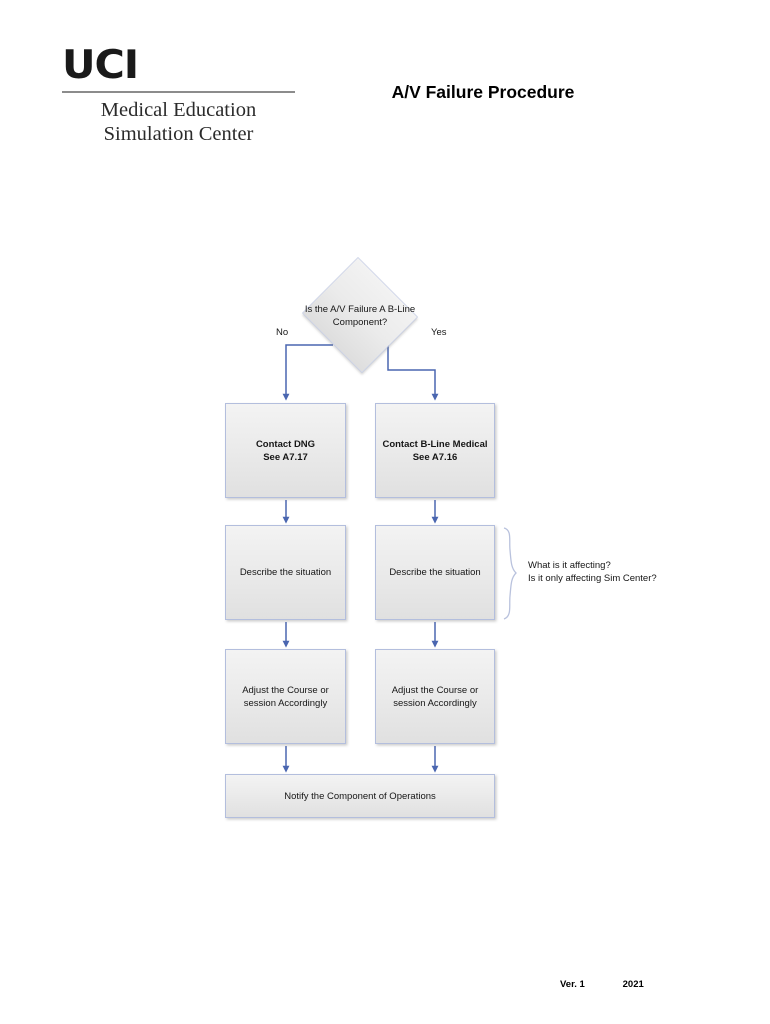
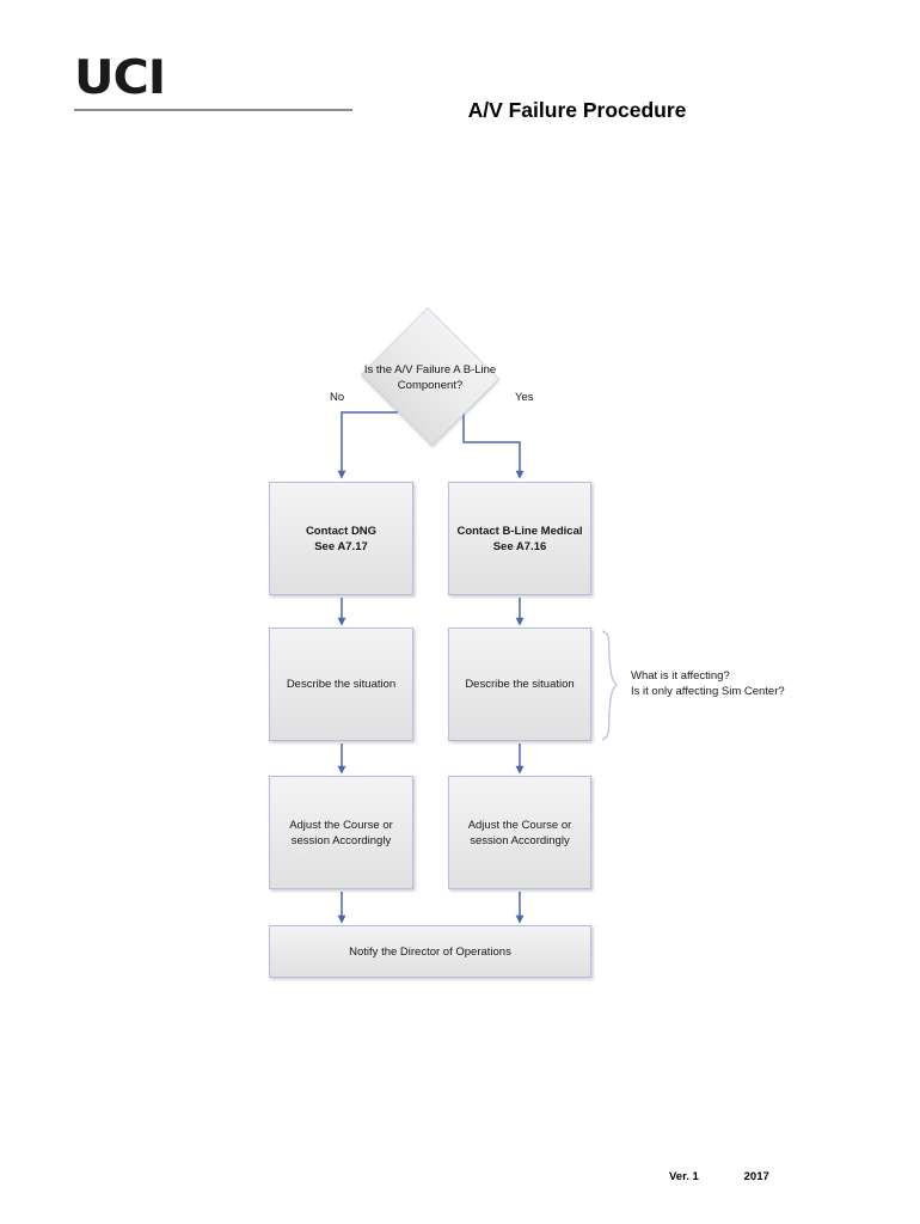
  UCI
- Medical Education
- Simulation Center
  A/V Failure Procedure
  Is the A/V Failure A B-Line
  Component?
  No
  Yes
  Contact DNG
  See A7.17
  Describe the situation
  Adjust the Course or
  session Accordingly
  Contact B-Line Medical
  See A7.16
  Describe the situation
  Adjust the Course or
  session Accordingly
- Notify the Component of Operations
+ Notify the Director of Operations
  What is it affecting?
  Is it only affecting Sim Center?
- Ver. 1 2021
+ Ver. 1 2017
